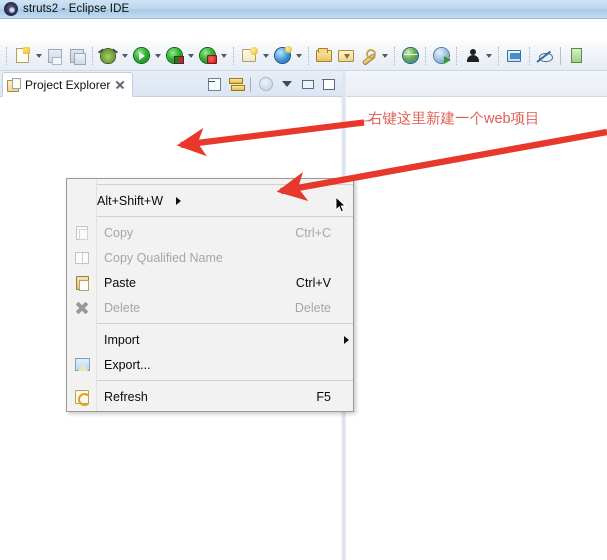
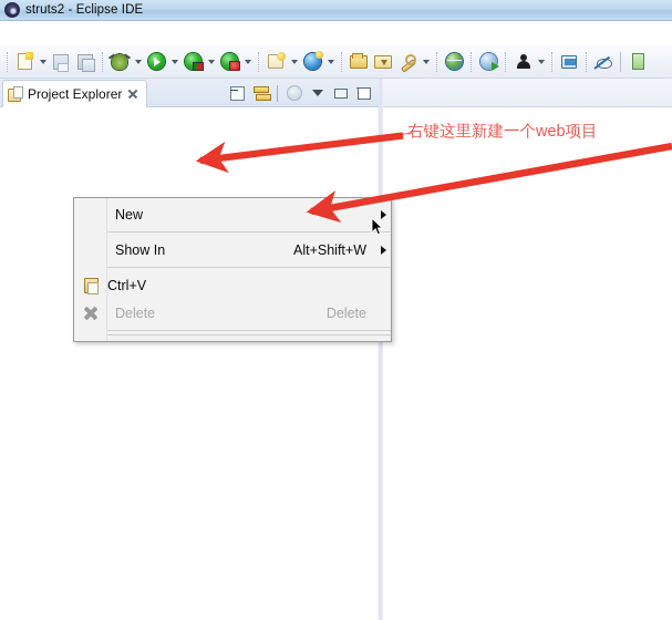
  struts2 - Eclipse IDE
  Project Explorer
+ New
+ Show In
  Alt+Shift+W
- Copy
- Ctrl+C
- Copy Qualified Name
- Paste
  Ctrl+V
  Delete
  Delete
- Import
- Export...
- Refresh
- F5
  右键这里新建一个web项目
